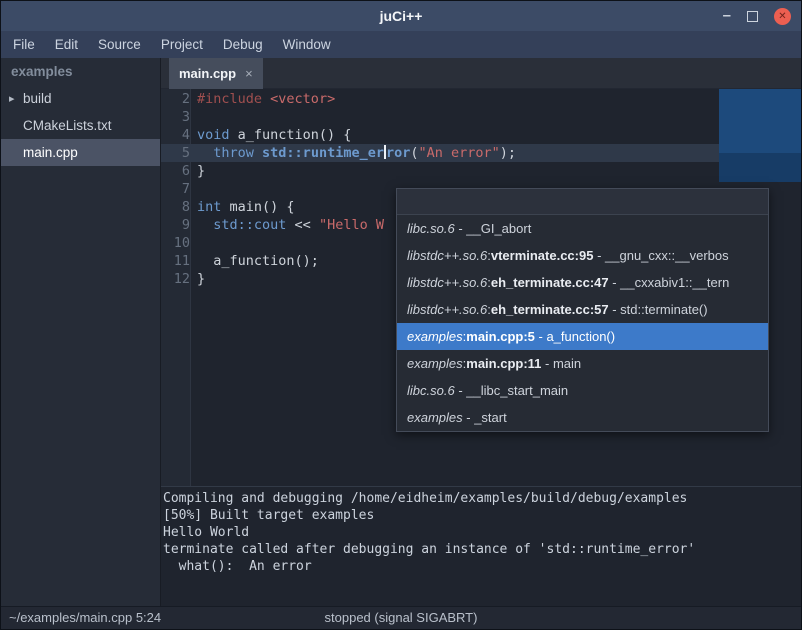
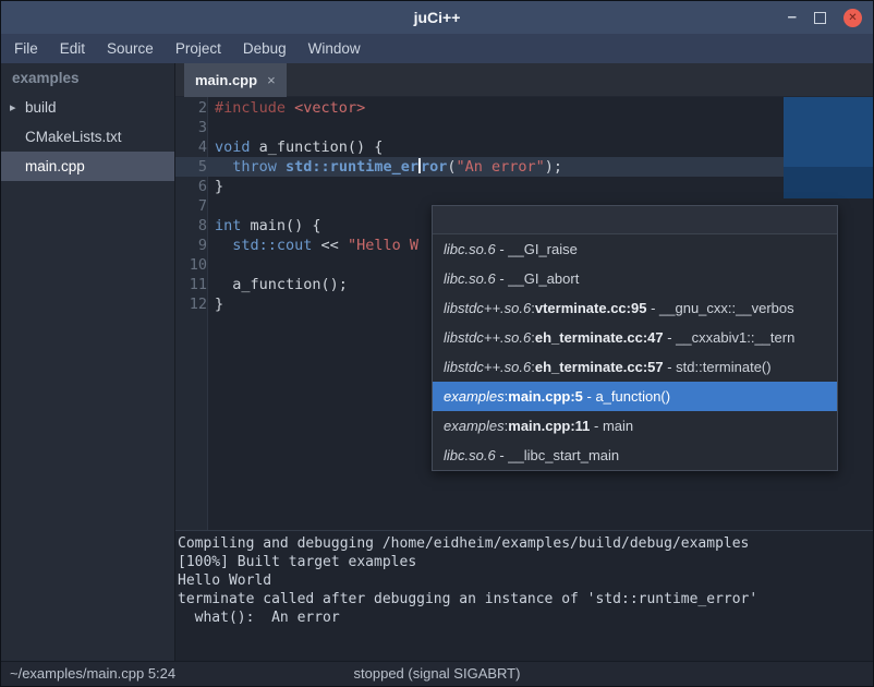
  juCi++
  –
  ✕
  File
  Edit
  Source
  Project
  Debug
  Window
  examples
  ▸
  build
  CMakeLists.txt
  main.cpp
  main.cpp
  ×
  2
  #include <vector>
  3
  4
  void a_function() {
  5
  throw std::runtime_er ror("An error");
  6
  }
  7
  8
  int main() {
  9
  std::cout << "Hello W
  10
  11
  a_function();
  12
  }
+ libc.so.6 - __GI_raise
  libc.so.6 - __GI_abort
  libstdc++.so.6:vterminate.cc:95 - __gnu_cxx::__verbos
  libstdc++.so.6:eh_terminate.cc:47 - __cxxabiv1::__tern
  libstdc++.so.6:eh_terminate.cc:57 - std::terminate()
  examples:main.cpp:5 - a_function()
  examples:main.cpp:11 - main
  libc.so.6 - __libc_start_main
- examples - _start
  Compiling and debugging /home/eidheim/examples/build/debug/examples
- [50%] Built target examples
+ [100%] Built target examples
  Hello World
  terminate called after debugging an instance of 'std::runtime_error'
  what(): An error
  ~/examples/main.cpp 5:24
  stopped (signal SIGABRT)
